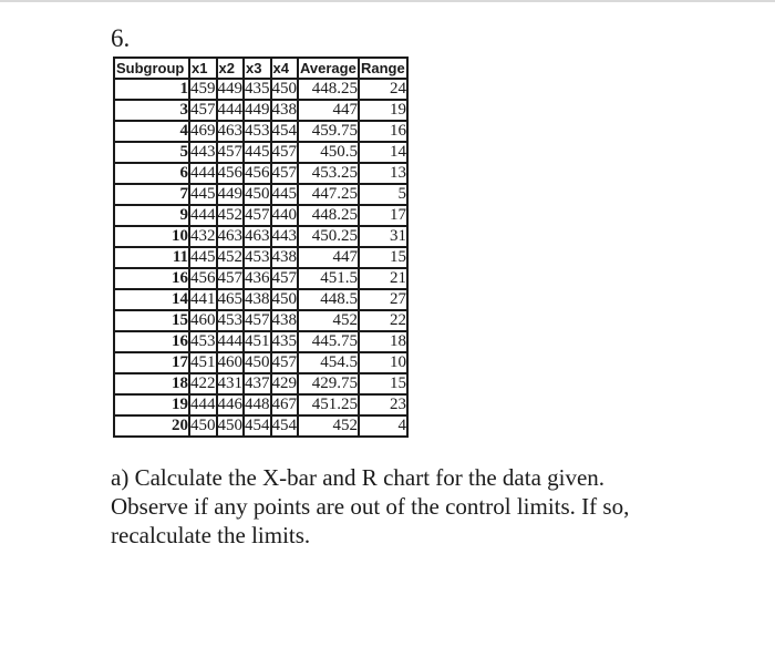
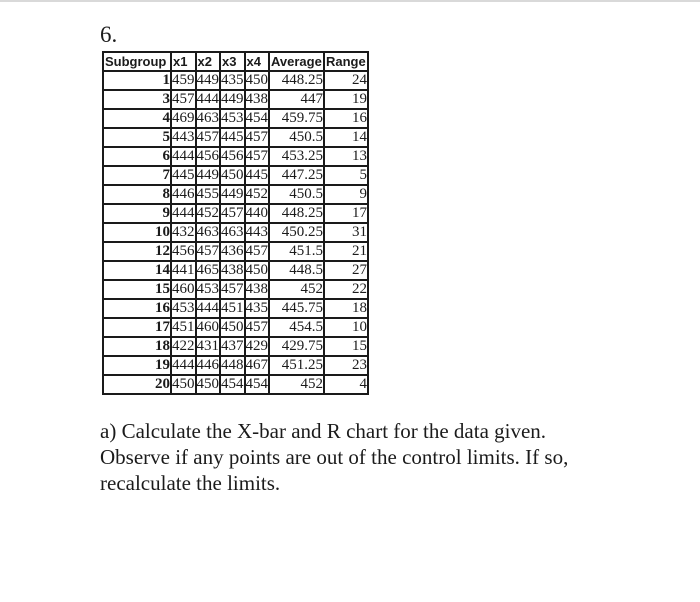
  6.
  Subgroup	x1	x2	x3	x4	Average	Range
  1	459	449	435	450	448.25	24
  3	457	444	449	438	447	19
  4	469	463	453	454	459.75	16
  5	443	457	445	457	450.5	14
  6	444	456	456	457	453.25	13
  7	445	449	450	445	447.25	5
+ 8	446	455	449	452	450.5	9
  9	444	452	457	440	448.25	17
  10	432	463	463	443	450.25	31
- 11	445	452	453	438	447	15
- 16	456	457	436	457	451.5	21
+ 12	456	457	436	457	451.5	21
  14	441	465	438	450	448.5	27
  15	460	453	457	438	452	22
  16	453	444	451	435	445.75	18
  17	451	460	450	457	454.5	10
  18	422	431	437	429	429.75	15
  19	444	446	448	467	451.25	23
  20	450	450	454	454	452	4
  a) Calculate the X-bar and R chart for the data given. Observe if any points are out of the control limits. If so, recalculate the limits.
